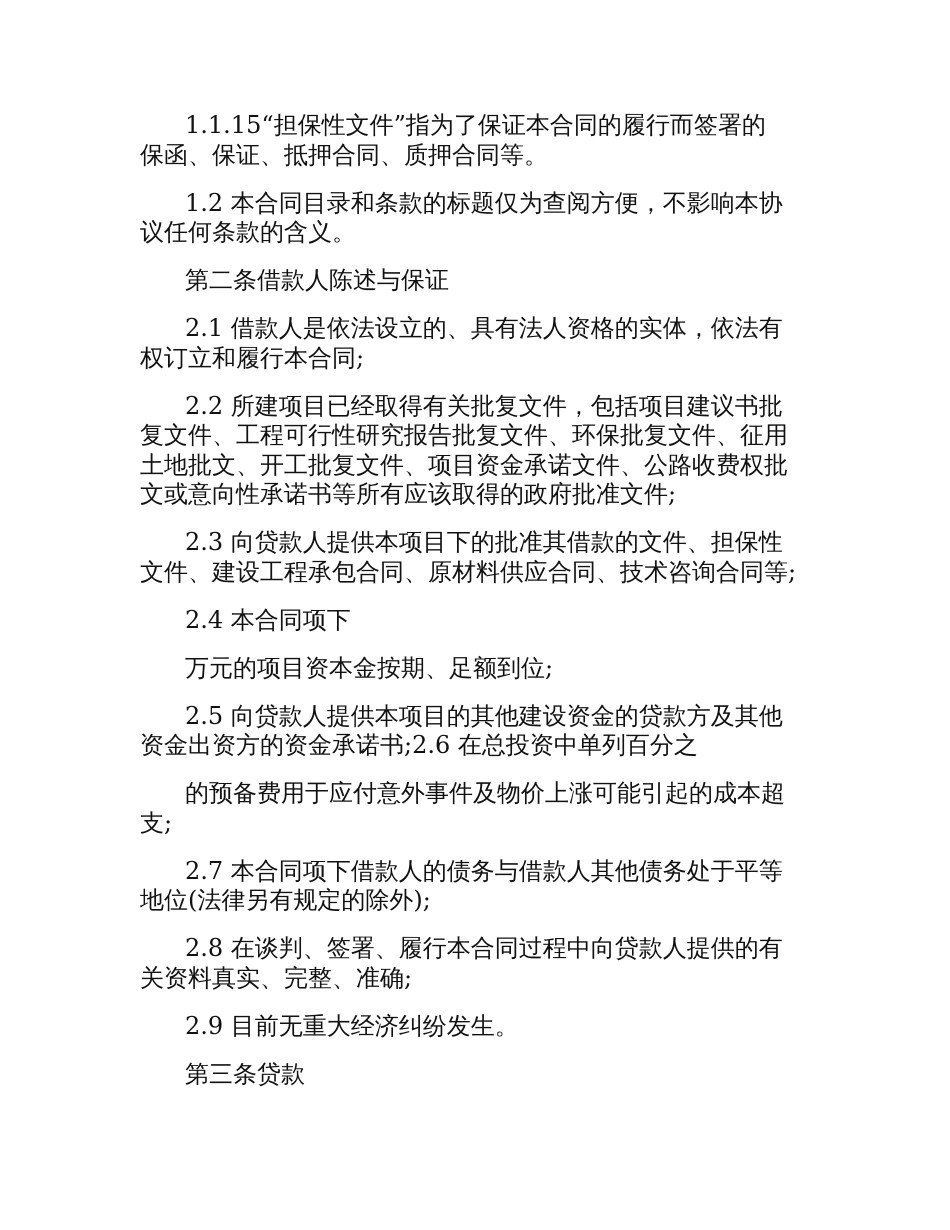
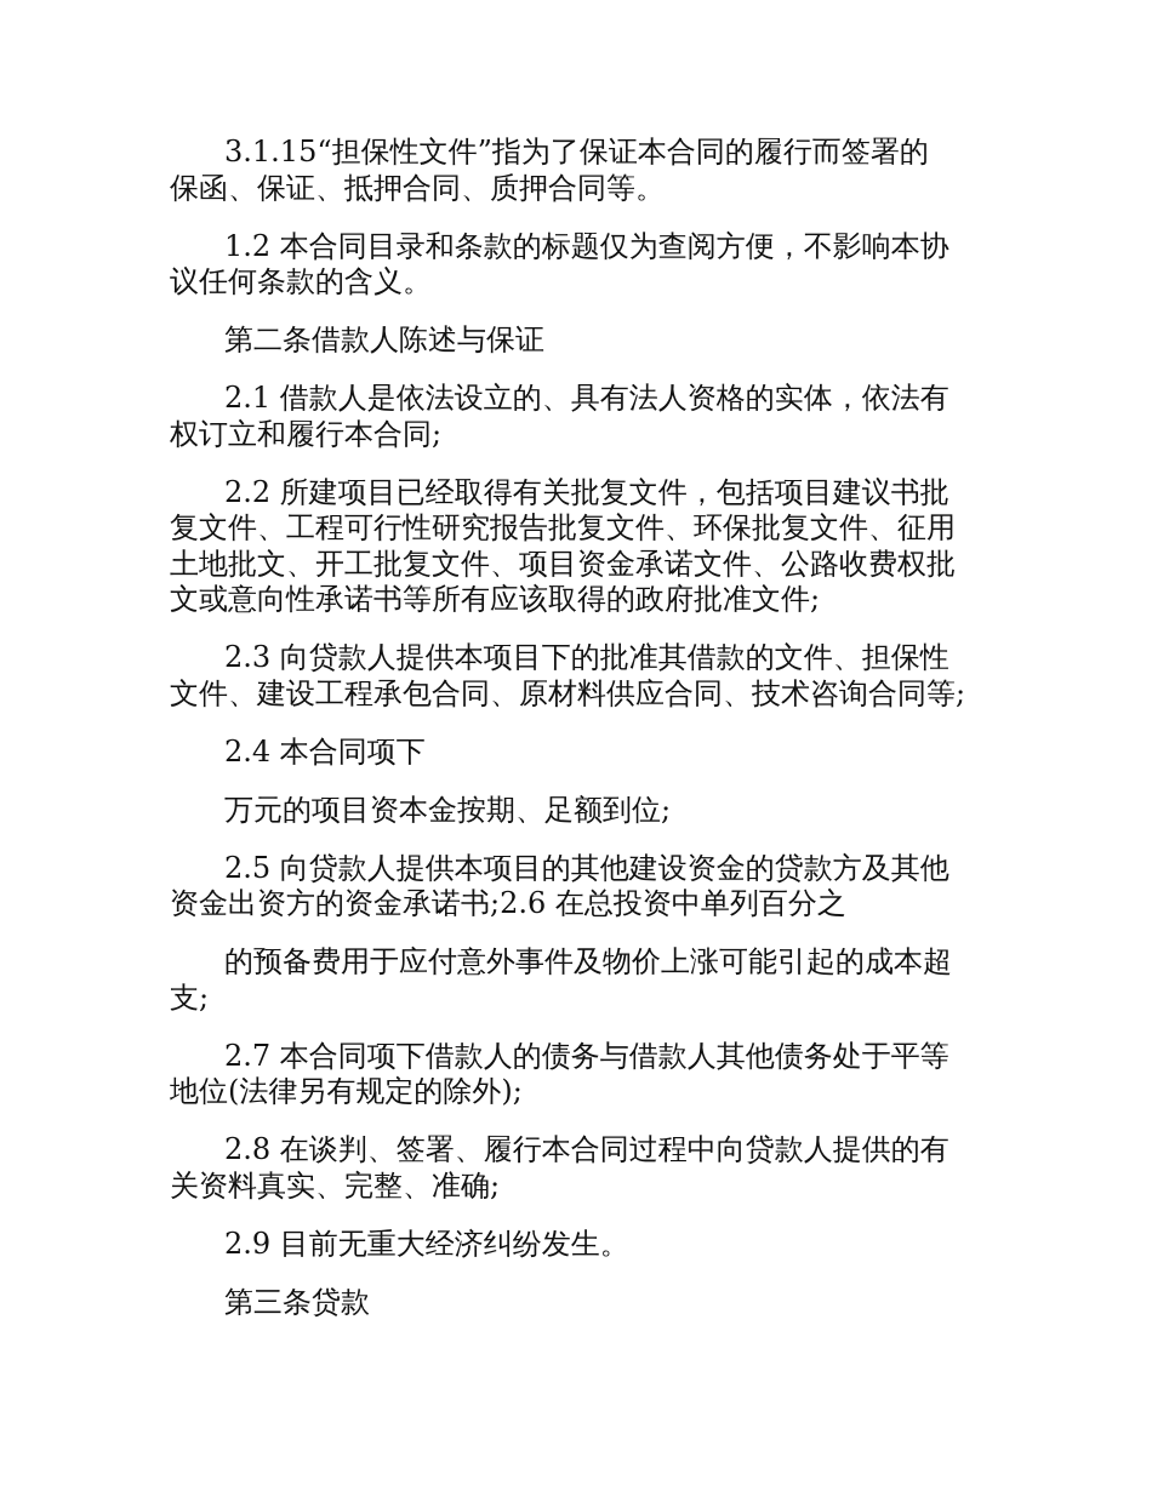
- 1.1.15“担保性文件”指为了保证本合同的履行而签署的
+ 3.1.15“担保性文件”指为了保证本合同的履行而签署的
  保函、保证、抵押合同、质押合同等。
  1.2 本合同目录和条款的标题仅为查阅方便，不影响本协
  议任何条款的含义。
  第二条借款人陈述与保证
  2.1 借款人是依法设立的、具有法人资格的实体，依法有
  权订立和履行本合同;
  2.2 所建项目已经取得有关批复文件，包括项目建议书批
  复文件、工程可行性研究报告批复文件、环保批复文件、征用
  土地批文、开工批复文件、项目资金承诺文件、公路收费权批
  文或意向性承诺书等所有应该取得的政府批准文件;
  2.3 向贷款人提供本项目下的批准其借款的文件、担保性
  文件、建设工程承包合同、原材料供应合同、技术咨询合同等;
  2.4 本合同项下
  万元的项目资本金按期、足额到位;
  2.5 向贷款人提供本项目的其他建设资金的贷款方及其他
  资金出资方的资金承诺书;2.6 在总投资中单列百分之
  的预备费用于应付意外事件及物价上涨可能引起的成本超
  支;
  2.7 本合同项下借款人的债务与借款人其他债务处于平等
  地位(法律另有规定的除外);
  2.8 在谈判、签署、履行本合同过程中向贷款人提供的有
  关资料真实、完整、准确;
  2.9 目前无重大经济纠纷发生。
  第三条贷款
